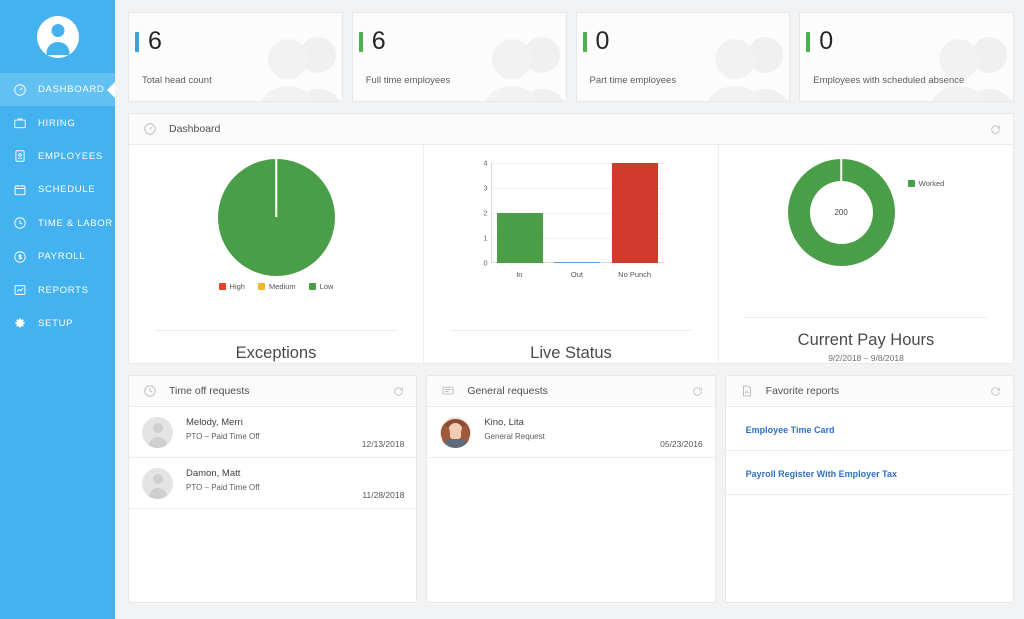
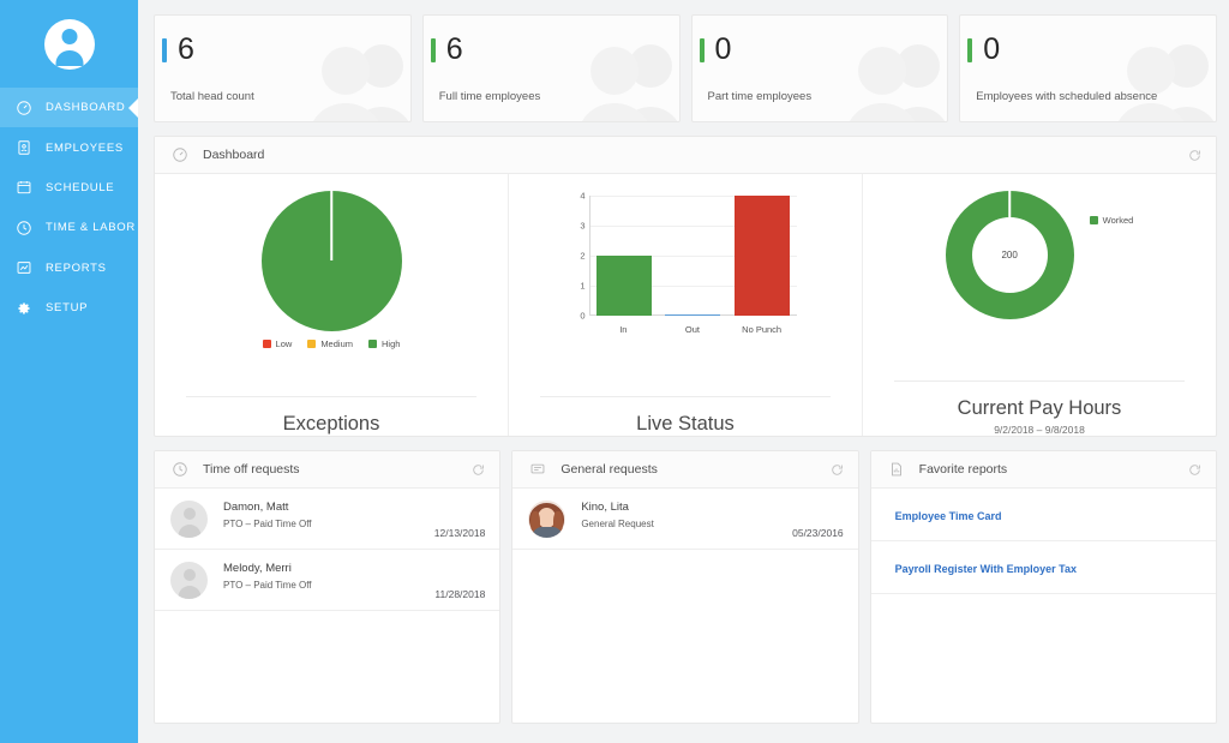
  DASHBOARD
- HIRING
  EMPLOYEES
  SCHEDULE
  TIME & LABOR
- PAYROLL
  REPORTS
  SETUP
  6
  Total head count
  6
  Full time employees
  0
  Part time employees
  0
  Employees with scheduled absence
  Dashboard
- High
+ Low
  Medium
- Low
+ High
  Exceptions
  4
  3
  2
  1
  0
  In
  Out
  No Punch
  Live Status
  200
  Worked
  Current Pay Hours
  9/2/2018 – 9/8/2018
  Time off requests
- Melody, Merri
+ Damon, Matt
  PTO – Paid Time Off
  12/13/2018
- Damon, Matt
+ Melody, Merri
  PTO – Paid Time Off
  11/28/2018
  General requests
  Kino, Lita
  General Request
  05/23/2016
  Favorite reports
  Employee Time Card
  Payroll Register With Employer Tax
